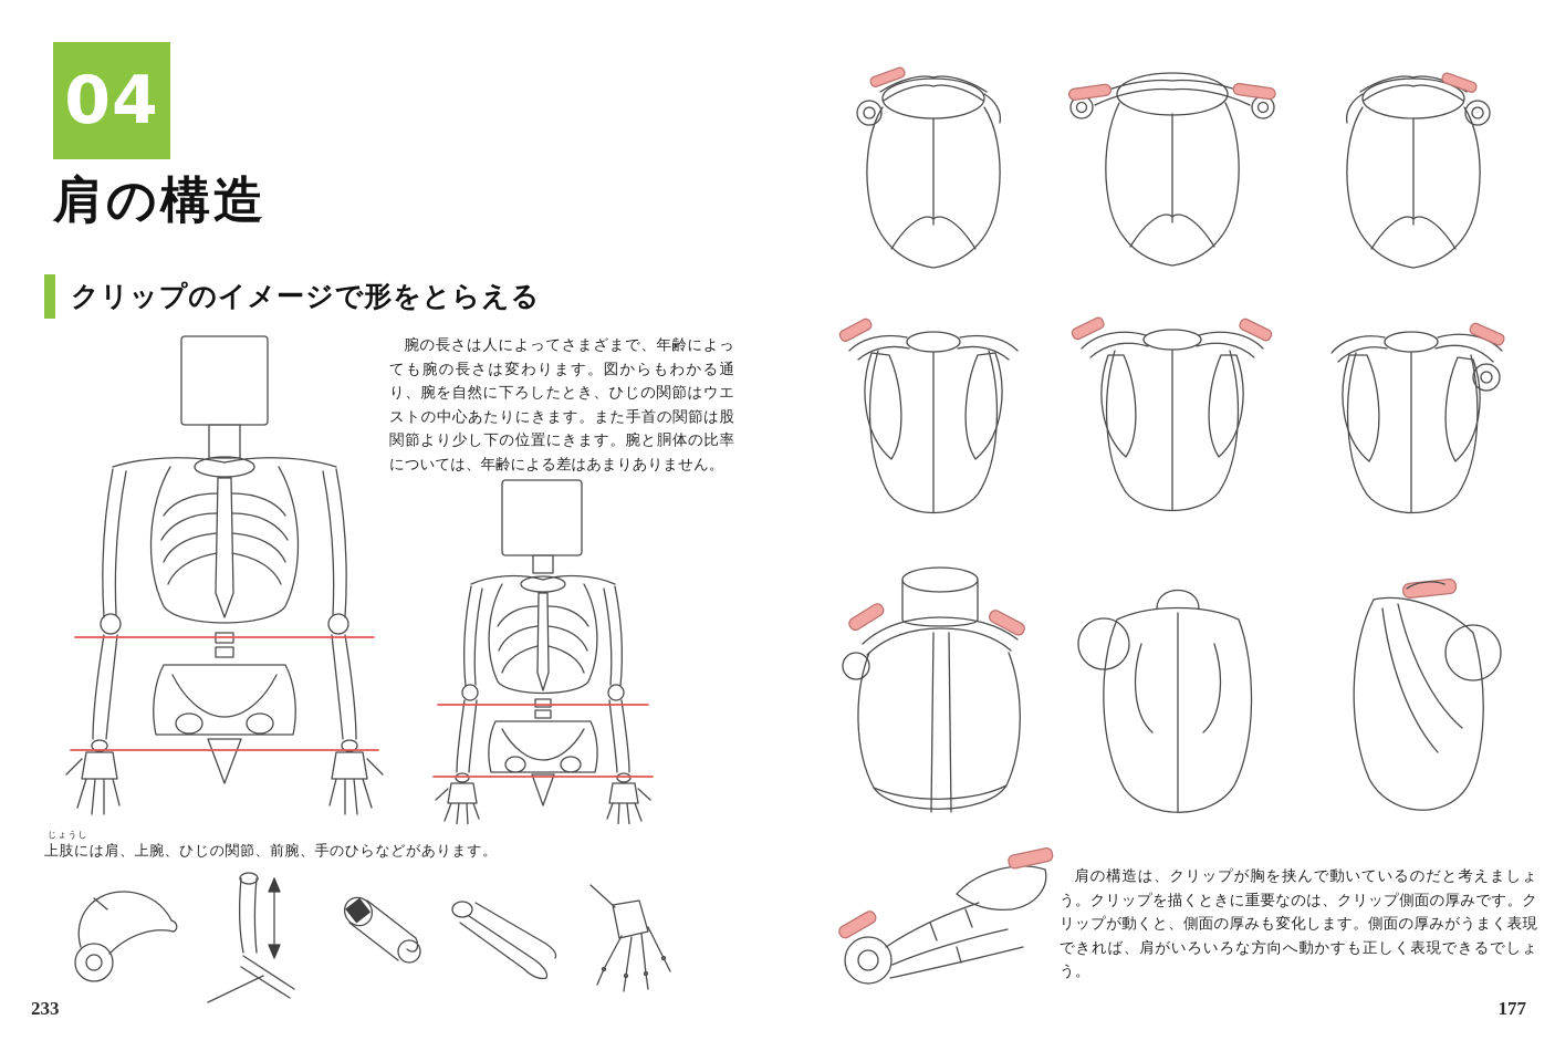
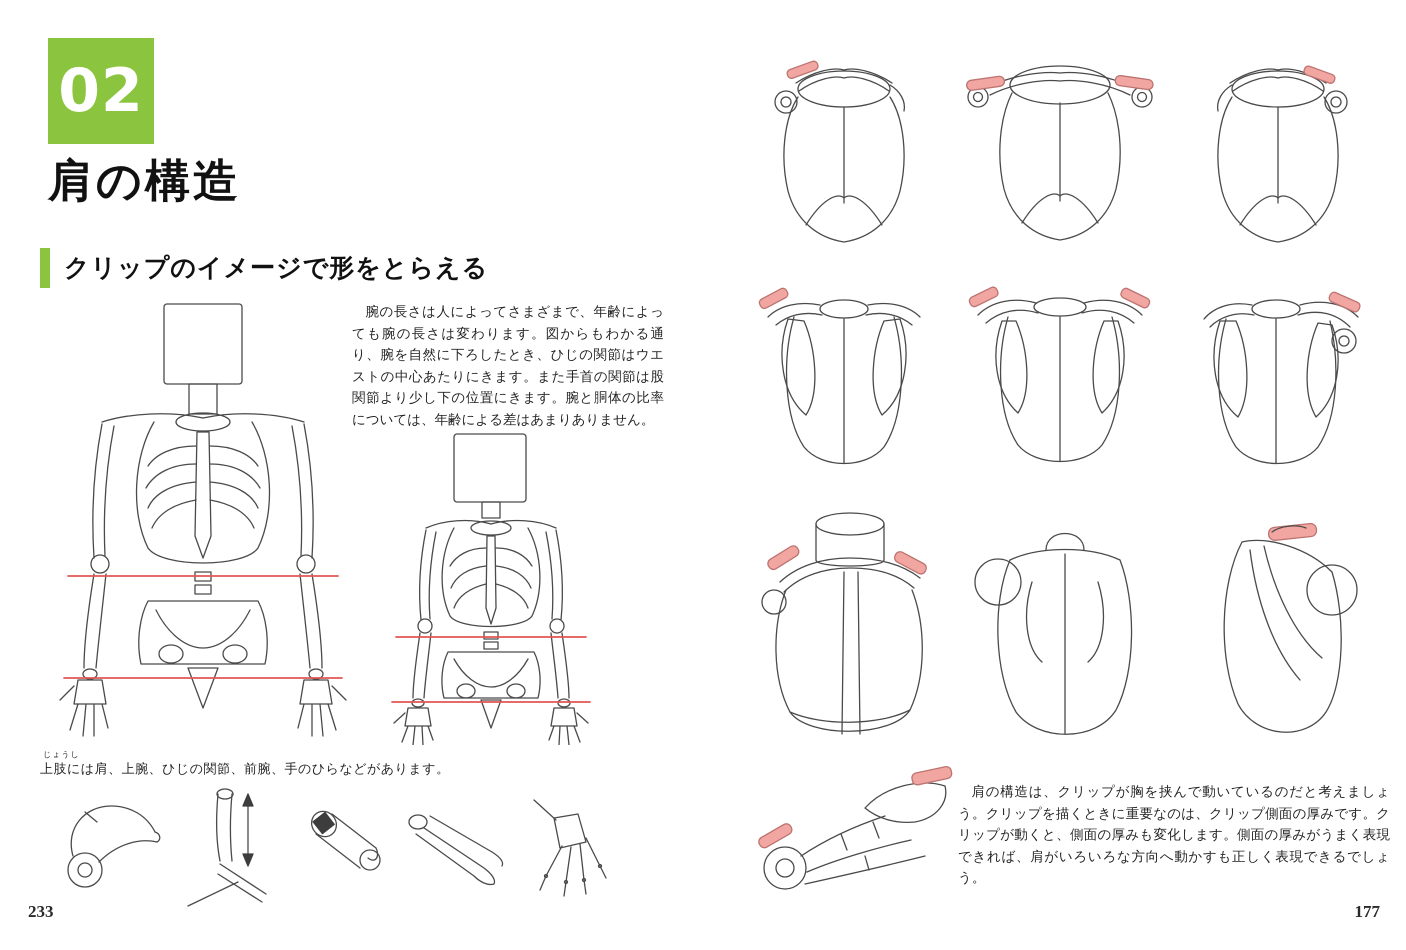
- 04
+ 02
  肩の構造
  クリップのイメージで形をとらえる
  腕の長さは人によってさまざまで、年齢によっても腕の長さは変わります。図からもわかる通り、腕を自然に下ろしたとき、ひじの関節はウエストの中心あたりにきます。また手首の関節は股関節より少し下の位置にきます。腕と胴体の比率については、年齢による差はあまりありません。
  じょうし
  上肢には肩、上腕、ひじの関節、前腕、手のひらなどがあります。
  233
  肩の構造は、クリップが胸を挟んで動いているのだと考えましょう。クリップを描くときに重要なのは、クリップ側面の厚みです。クリップが動くと、側面の厚みも変化します。側面の厚みがうまく表現できれば、肩がいろいろな方向へ動かすも正しく表現できるでしょう。
  177
